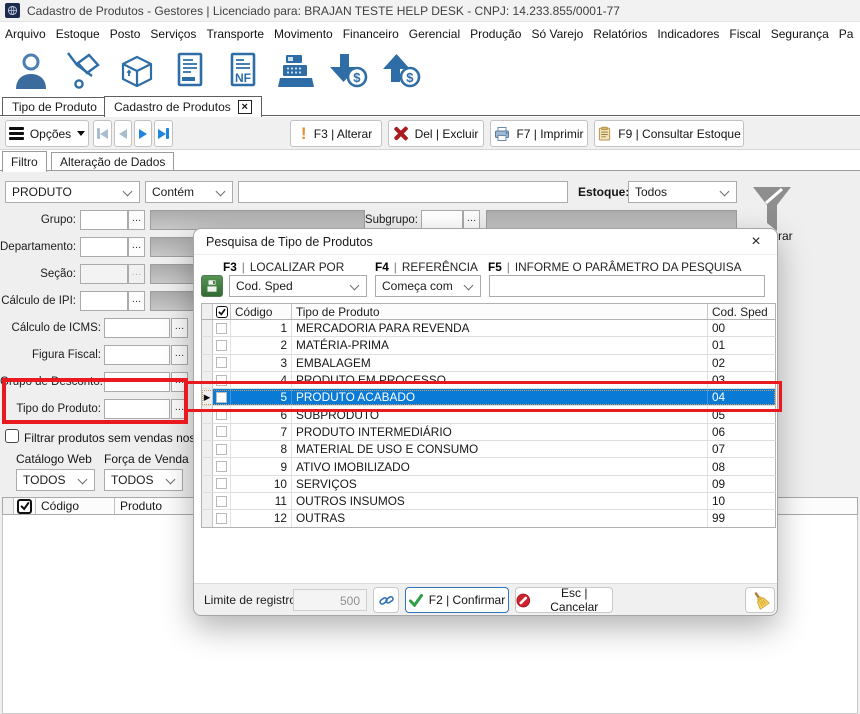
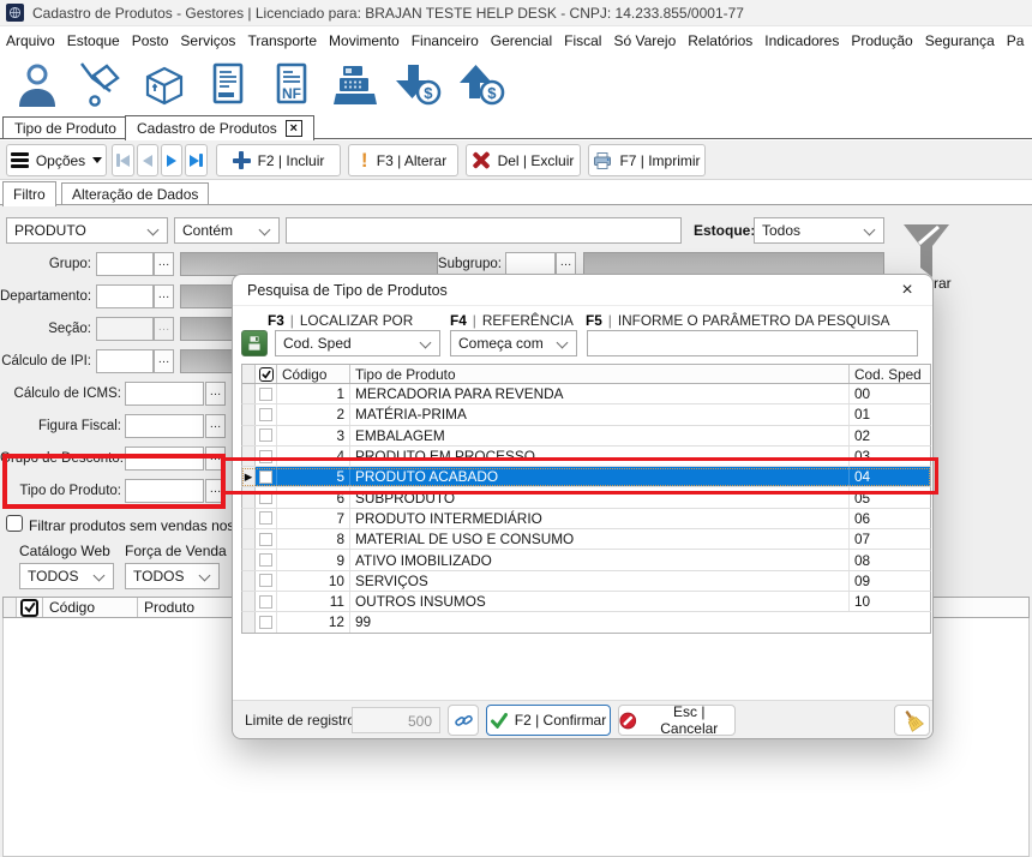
  Cadastro de Produtos - Gestores | Licenciado para: BRAJAN TESTE HELP DESK - CNPJ: 14.233.855/0001-77
  Arquivo
  Estoque
  Posto
  Serviços
  Transporte
  Movimento
  Financeiro
  Gerencial
- Produção
+ Fiscal
  Só Varejo
  Relatórios
  Indicadores
- Fiscal
+ Produção
  Segurança
  Pa
  NF
  $
  $
  Tipo de Produto
  Cadastro de Produtos
  ×
  Opções
+ F2 | Incluir
  !
  F3 | Alterar
  Del | Excluir
  F7 | Imprimir
- F9 | Consultar Estoque
  Filtro
  Alteração de Dados
  PRODUTO
  Contém
  Estoque
  Todos
  Grupo:
  …
  Subgrupo:
  …
  Departamento:
  …
  Seção:
  …
  Cálculo de IPI:
  …
  Cálculo de ICMS:
  …
  Figura Fiscal:
  …
  Grupo de Desconto
  …
  Tipo do Produto:
  …
  Filtrar produtos sem vendas no
  Catálogo Web
  Força de Venda
  TODOS
  TODOS
  Código
  Produto
  Pesquisa de Tipo de Produtos
  ×
  F3 | LOCALIZAR POR
  F4 | REFERÊNCIA
  F5 | INFORME O PARÂMETRO DA PESQUISA
  Cod. Sped
  Começa com
  Código
  Tipo de Produto
  Cod. Sped
  1
  MERCADORIA PARA REVENDA
  00
  2
  MATÉRIA-PRIMA
  01
  3
  EMBALAGEM
  02
  4
  PRODUTO EM PROCESSO
  03
  ▶
  5
  PRODUTO ACABADO
  04
  6
  SUBPRODUTO
  05
  7
  PRODUTO INTERMEDIÁRIO
  06
  8
  MATERIAL DE USO E CONSUMO
  07
  9
  ATIVO IMOBILIZADO
  08
  10
  SERVIÇOS
  09
  11
  OUTROS INSUMOS
  10
  12
- OUTRAS
  99
  Limite de registr
  500
  F2 | Confirmar
  Esc | Cancelar
